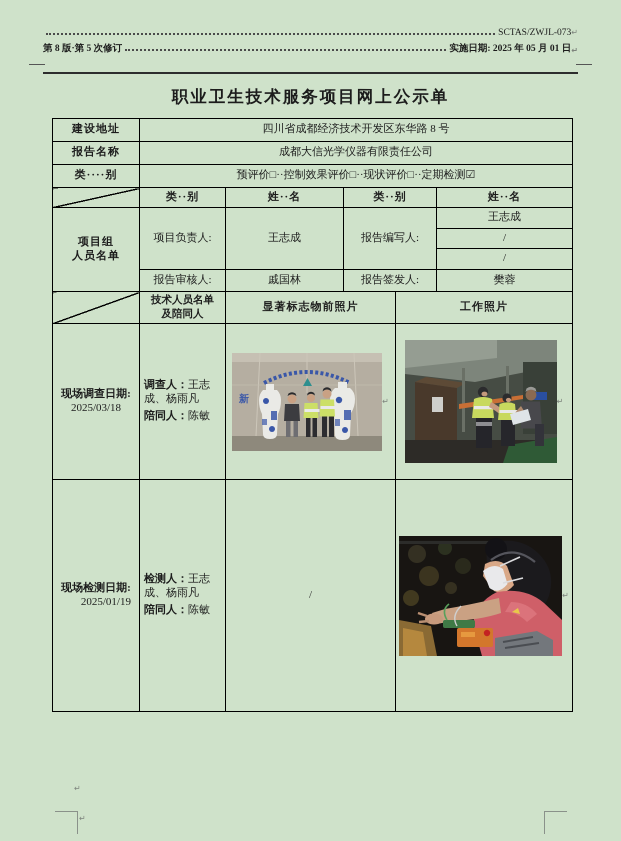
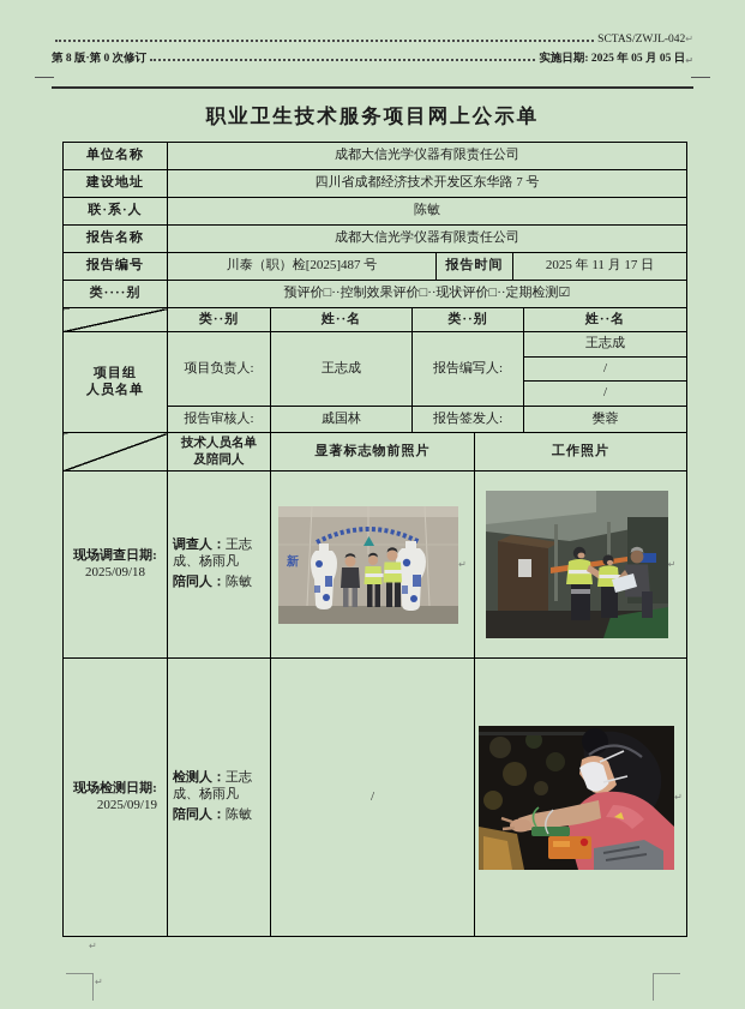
- SCTAS/ZWJL-073↵
+ SCTAS/ZWJL-042↵
- 第 8 版·第 5 次修订
+ 第 8 版·第 0 次修订
- 实施日期: 2025 年 05 月 01 日
+ 实施日期: 2025 年 05 月 05 日
  ↵
  职业卫生技术服务项目网上公示单
+ 单位名称	成都大信光学仪器有限责任公司
- 建设地址	四川省成都经济技术开发区东华路 8 号
+ 建设地址	四川省成都经济技术开发区东华路 7 号
+ 联·系·人	陈敏
  报告名称	成都大信光学仪器有限责任公司
+ 报告编号	川泰（职）检[2025]487 号	报告时间	2025 年 11 月 17 日
  类····别	预评价□··控制效果评价□··现状评价□··定期检测☑
  	类··别	姓··名	类··别	姓··名
  项目组 人员名单	项目负责人:	王志成	报告编写人:	王志成
  /
  /
  报告审核人:	戚国林	报告签发人:	樊蓉
  	技术人员名单 及陪同人	显著标志物前照片	工作照片
- 现场调查日期: 2025/03/18	调查人：王志成、杨雨凡 陪同人：陈敏	新 ↵	↵
+ 现场调查日期: 2025/09/18	调查人：王志成、杨雨凡 陪同人：陈敏	新 ↵	↵
- 现场检测日期: 2025/01/19	检测人：王志成、杨雨凡 陪同人：陈敏	/	↵
+ 现场检测日期: 2025/09/19	检测人：王志成、杨雨凡 陪同人：陈敏	/	↵
  ↵
  ↵
